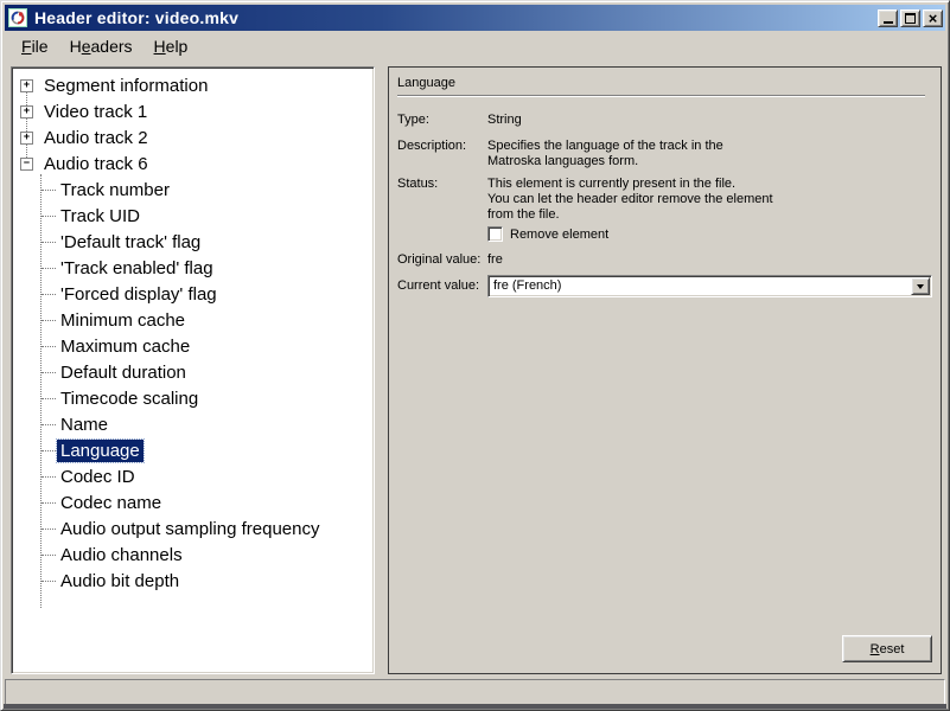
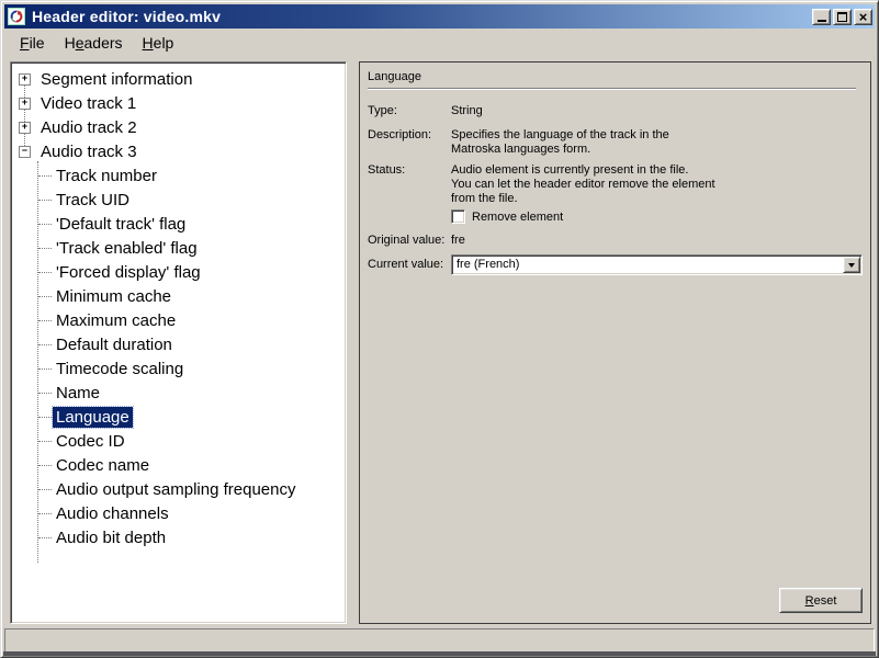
  Header editor: video.mkv
  ×
  File
  Headers
  Help
  +
  Segment information
  +
  Video track 1
  +
  Audio track 2
  −
- Audio track 6
+ Audio track 3
  Track number
  Track UID
  'Default track' flag
  'Track enabled' flag
  'Forced display' flag
  Minimum cache
  Maximum cache
  Default duration
  Timecode scaling
  Name
  Language
  Codec ID
  Codec name
  Audio output sampling frequency
  Audio channels
  Audio bit depth
  Language
  Type:
  String
  Description:
  Specifies the language of the track in the
  Matroska languages form.
  Status:
- This element is currently present in the file.
+ Audio element is currently present in the file.
  You can let the header editor remove the element
  from the file.
  Remove element
  Original value:
  fre
  Current value:
  fre (French)
  Reset
